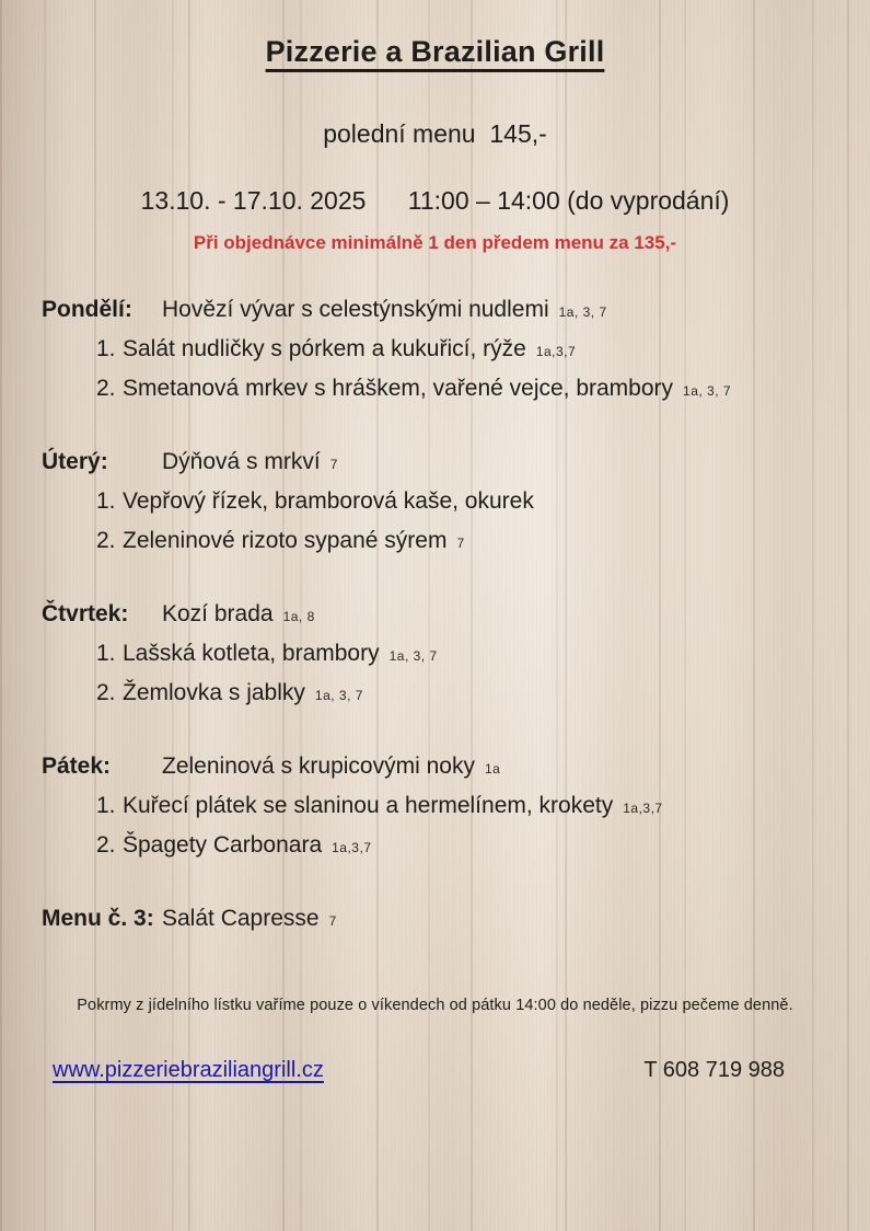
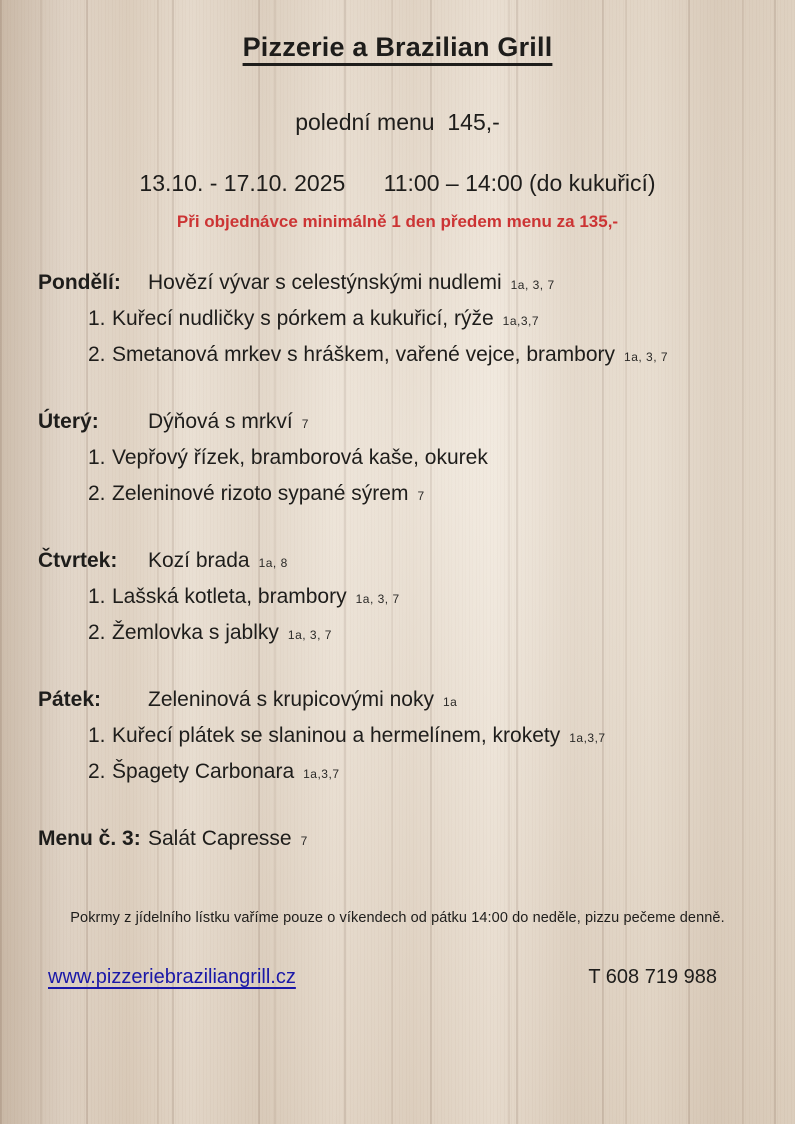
  Pizzerie a Brazilian Grill
  polední menu 145,-
- 13.10. - 17.10. 2025 11:00 – 14:00 (do vyprodání)
+ 13.10. - 17.10. 2025 11:00 – 14:00 (do kukuřicí)
  Při objednávce minimálně 1 den předem menu za 135,-
  Pondělí: Hovězí vývar s celestýnskými nudlemi 1a, 3, 7
- 1. Salát nudličky s pórkem a kukuřicí, rýže 1a,3,7
+ 1. Kuřecí nudličky s pórkem a kukuřicí, rýže 1a,3,7
  2. Smetanová mrkev s hráškem, vařené vejce, brambory 1a, 3, 7
  Úterý: Dýňová s mrkví 7
  1. Vepřový řízek, bramborová kaše, okurek
  2. Zeleninové rizoto sypané sýrem 7
  Čtvrtek: Kozí brada 1a, 8
  1. Lašská kotleta, brambory 1a, 3, 7
  2. Žemlovka s jablky 1a, 3, 7
  Pátek: Zeleninová s krupicovými noky 1a
  1. Kuřecí plátek se slaninou a hermelínem, krokety 1a,3,7
  2. Špagety Carbonara 1a,3,7
  Menu č. 3: Salát Capresse 7
  Pokrmy z jídelního lístku vaříme pouze o víkendech od pátku 14:00 do neděle, pizzu pečeme denně.
  www.pizzeriebraziliangrill.cz
  T 608 719 988
